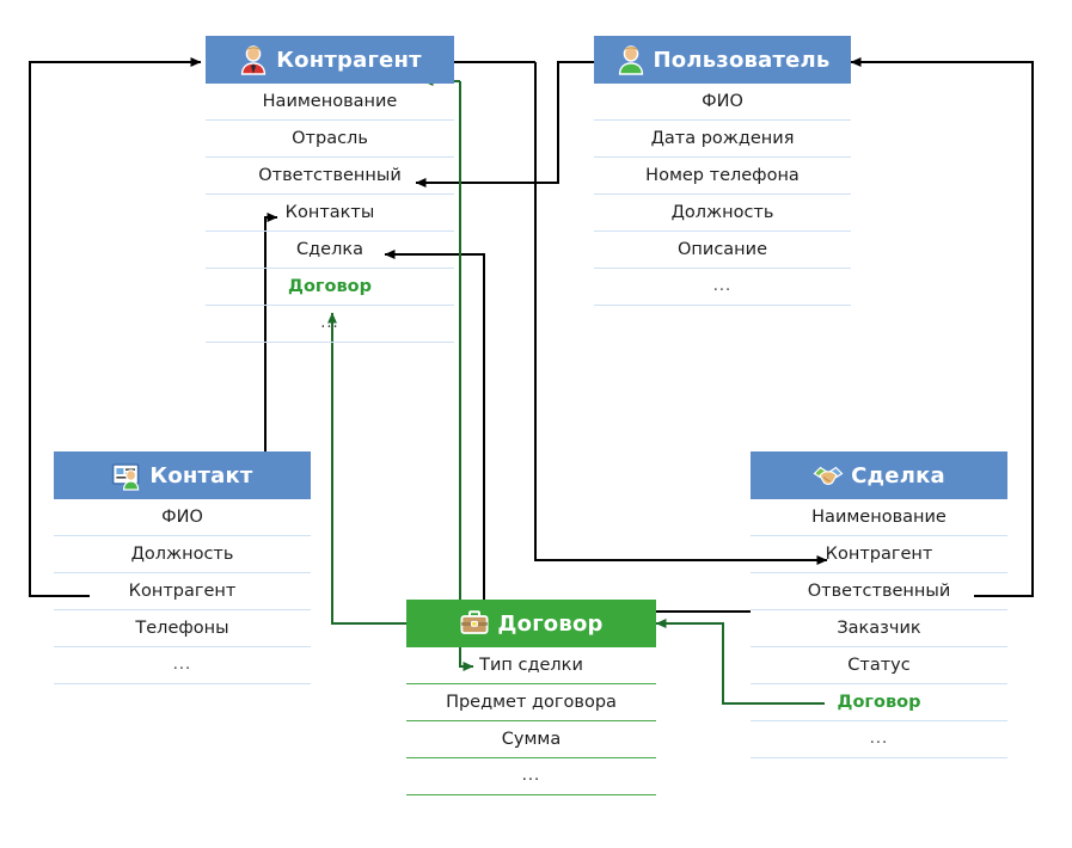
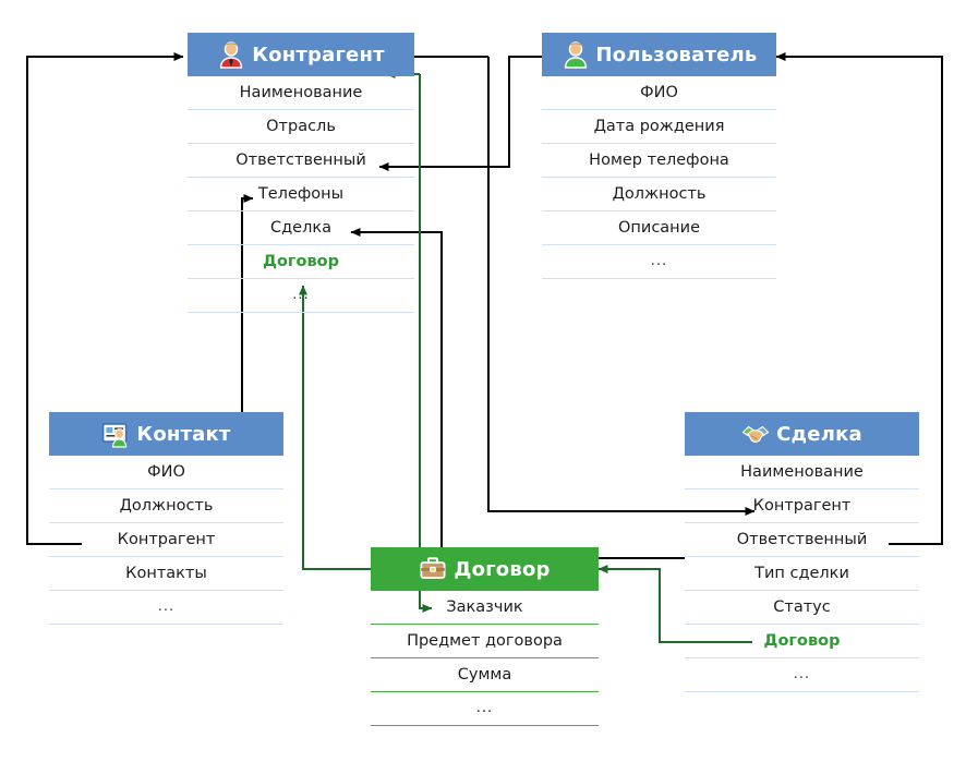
  Контрагент
  Наименование
  Отрасль
  Ответственный
- Контакты
+ Телефоны
  Сделка
  Договор
  ...
  Пользователь
  ФИО
  Дата рождения
  Номер телефона
  Должность
  Описание
  ...
  Контакт
  ФИО
  Должность
  Контрагент
- Телефоны
+ Контакты
  ...
  Сделка
  Наименование
  Контрагент
  Ответственный
- Заказчик
+ Тип сделки
  Статус
  Договор
  ...
  Договор
- Тип сделки
+ Заказчик
  Предмет договора
  Сумма
  ...
